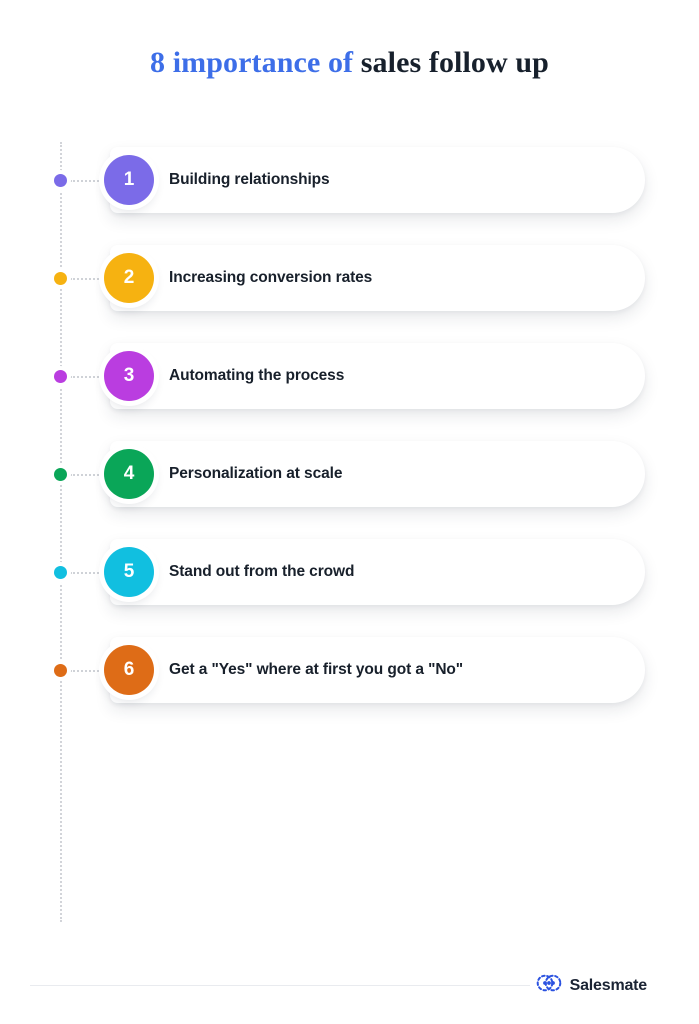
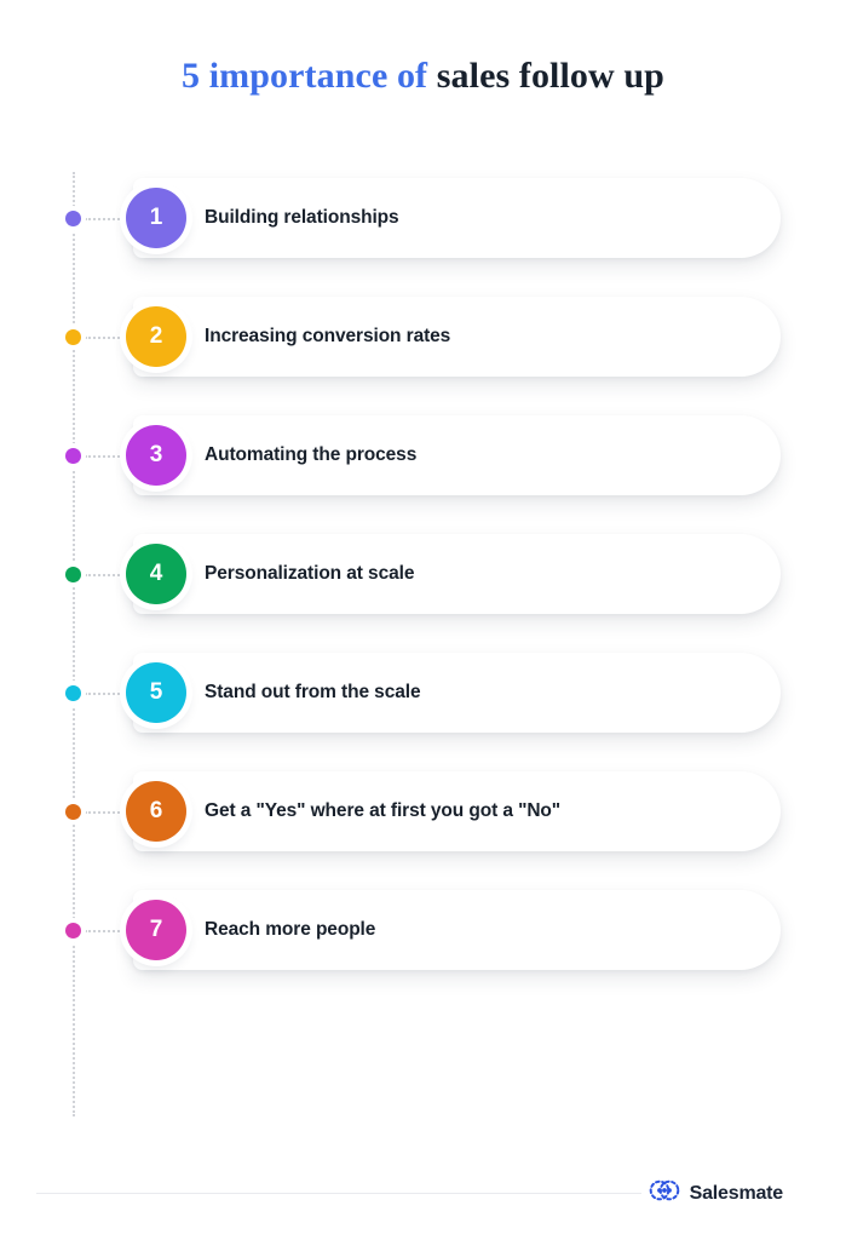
- 8 importance of sales follow up
+ 5 importance of sales follow up
  Building relationships
  1
  Increasing conversion rates
  2
  Automating the process
  3
  Personalization at scale
  4
- Stand out from the crowd
+ Stand out from the scale
  5
  Get a "Yes" where at first you got a "No"
  6
+ Reach more people
+ 7
  Salesmate
